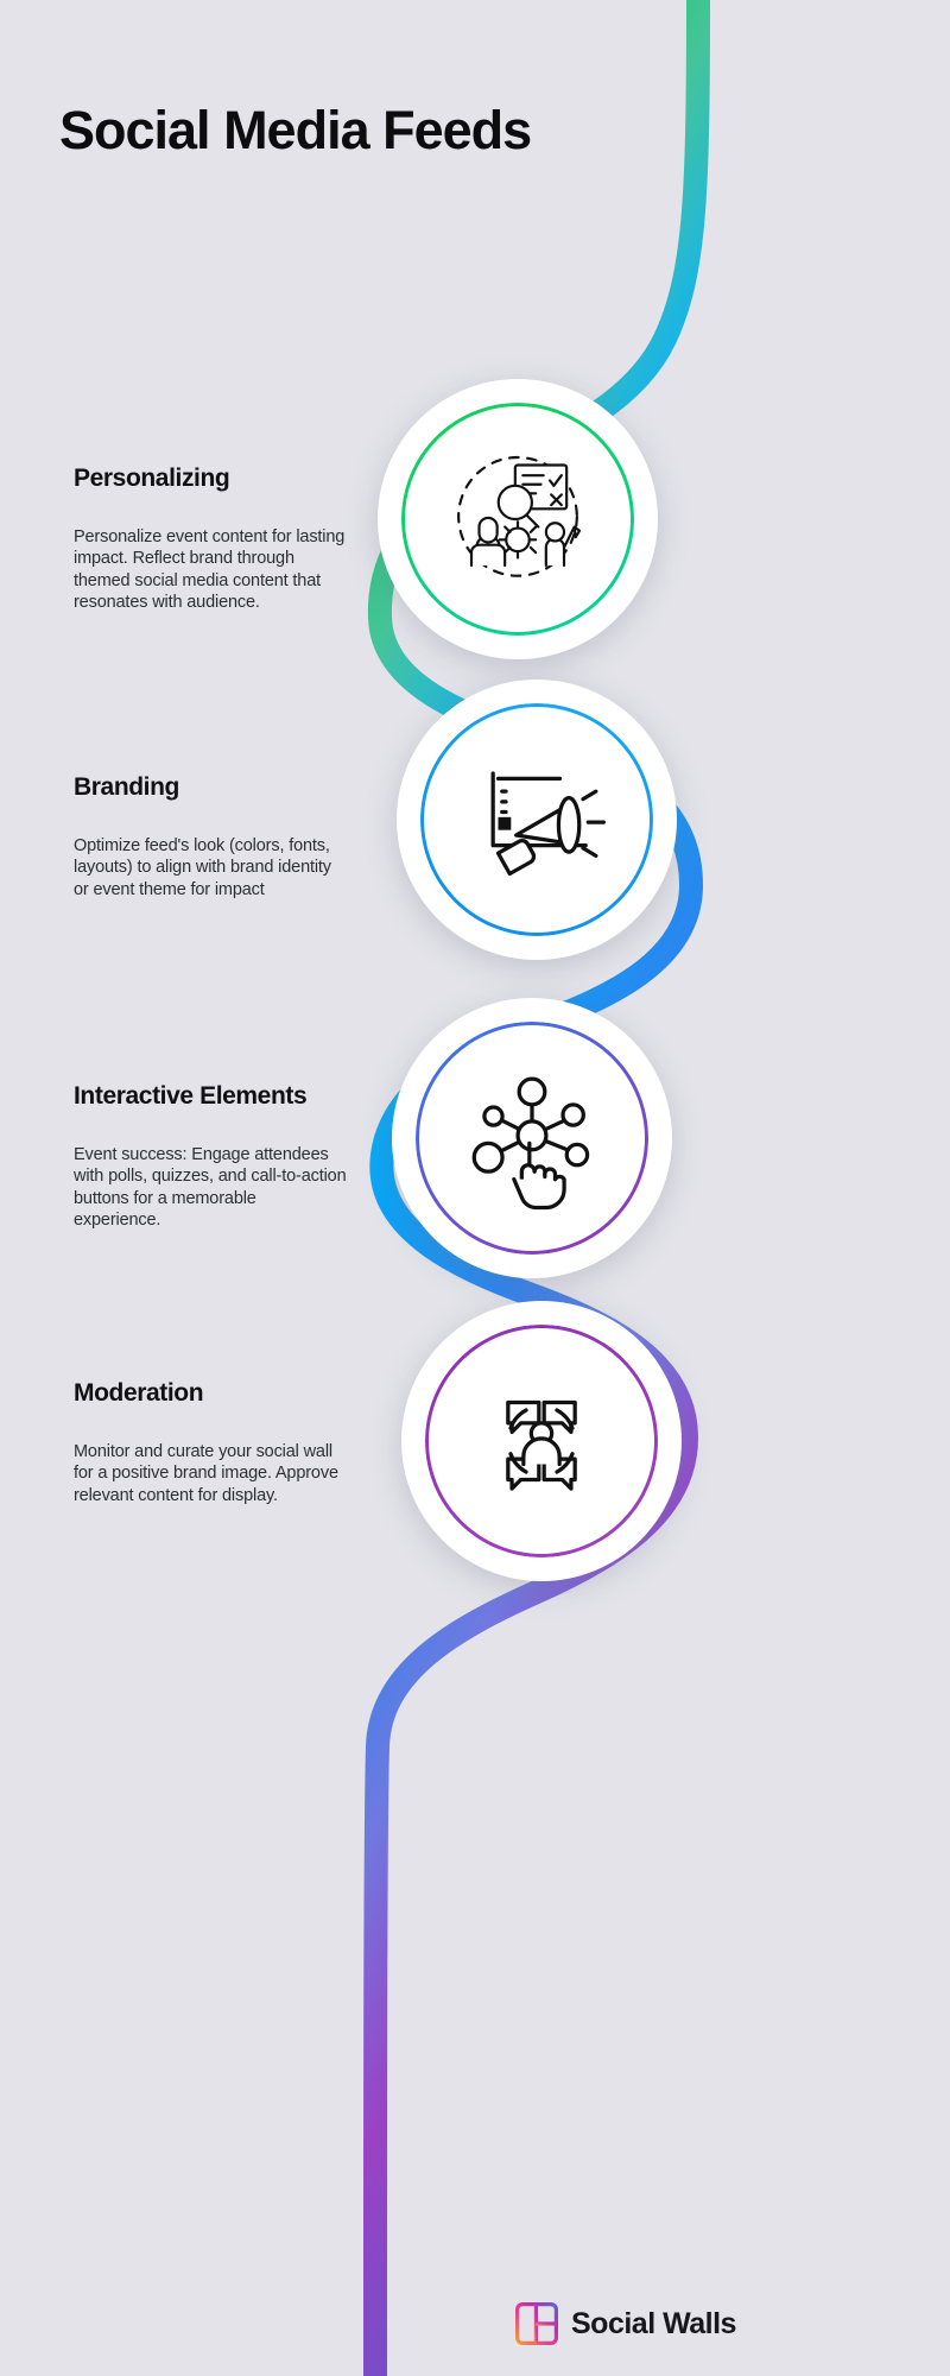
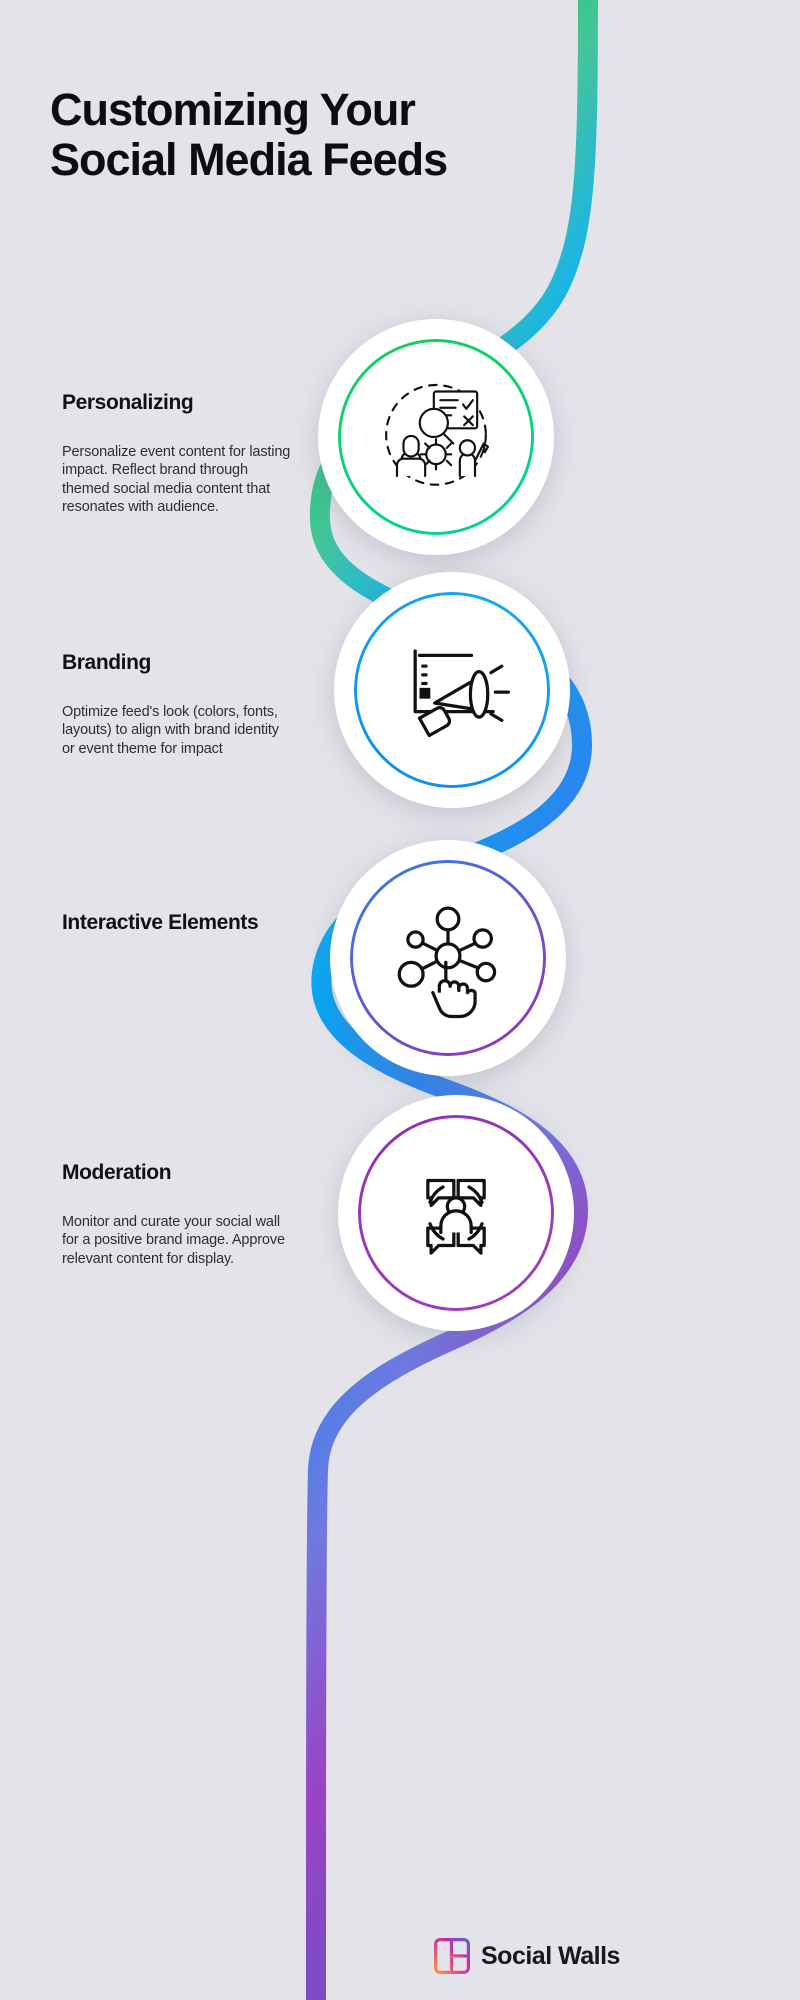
+ Customizing Your
  Social Media Feeds
  Personalizing
  Personalize event content for lasting impact. Reflect brand through themed social media content that resonates with audience.
  Branding
  Optimize feed's look (colors, fonts, layouts) to align with brand identity or event theme for impact
  Interactive Elements
- Event success: Engage attendees with polls, quizzes, and call-to-action buttons for a memorable experience.
  Moderation
  Monitor and curate your social wall for a positive brand image. Approve relevant content for display.
  Social Walls
